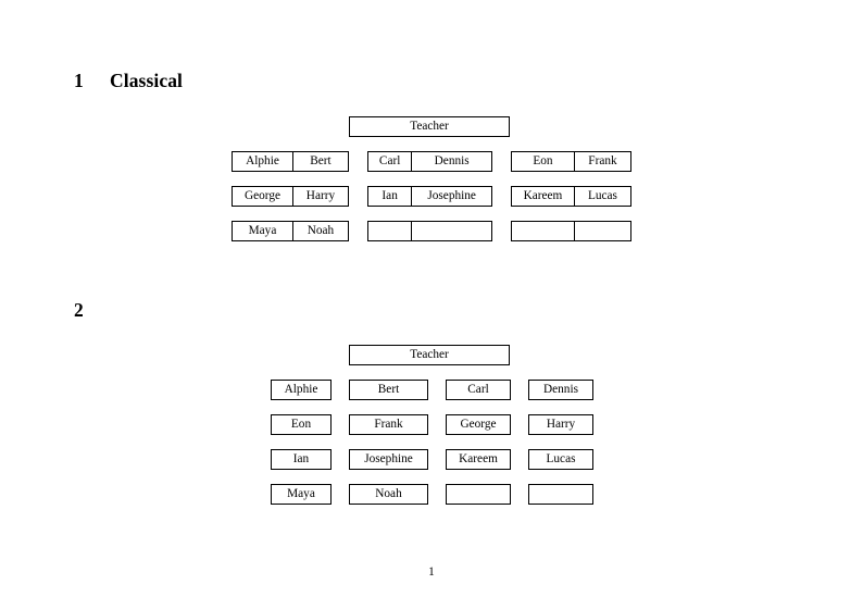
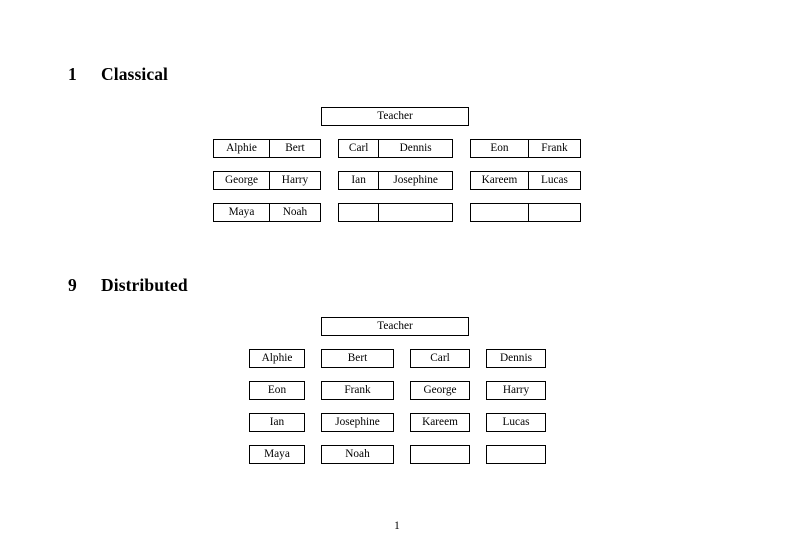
  1
  Classical
  Teacher
  Alphie
  Bert
  George
  Harry
  Maya
  Noah
  Carl
  Dennis
  Ian
  Josephine
  Eon
  Frank
  Kareem
  Lucas
- 2
+ 9
+ Distributed
  Teacher
  Alphie
  Bert
  Carl
  Dennis
  Eon
  Frank
  George
  Harry
  Ian
  Josephine
  Kareem
  Lucas
  Maya
  Noah
  1
